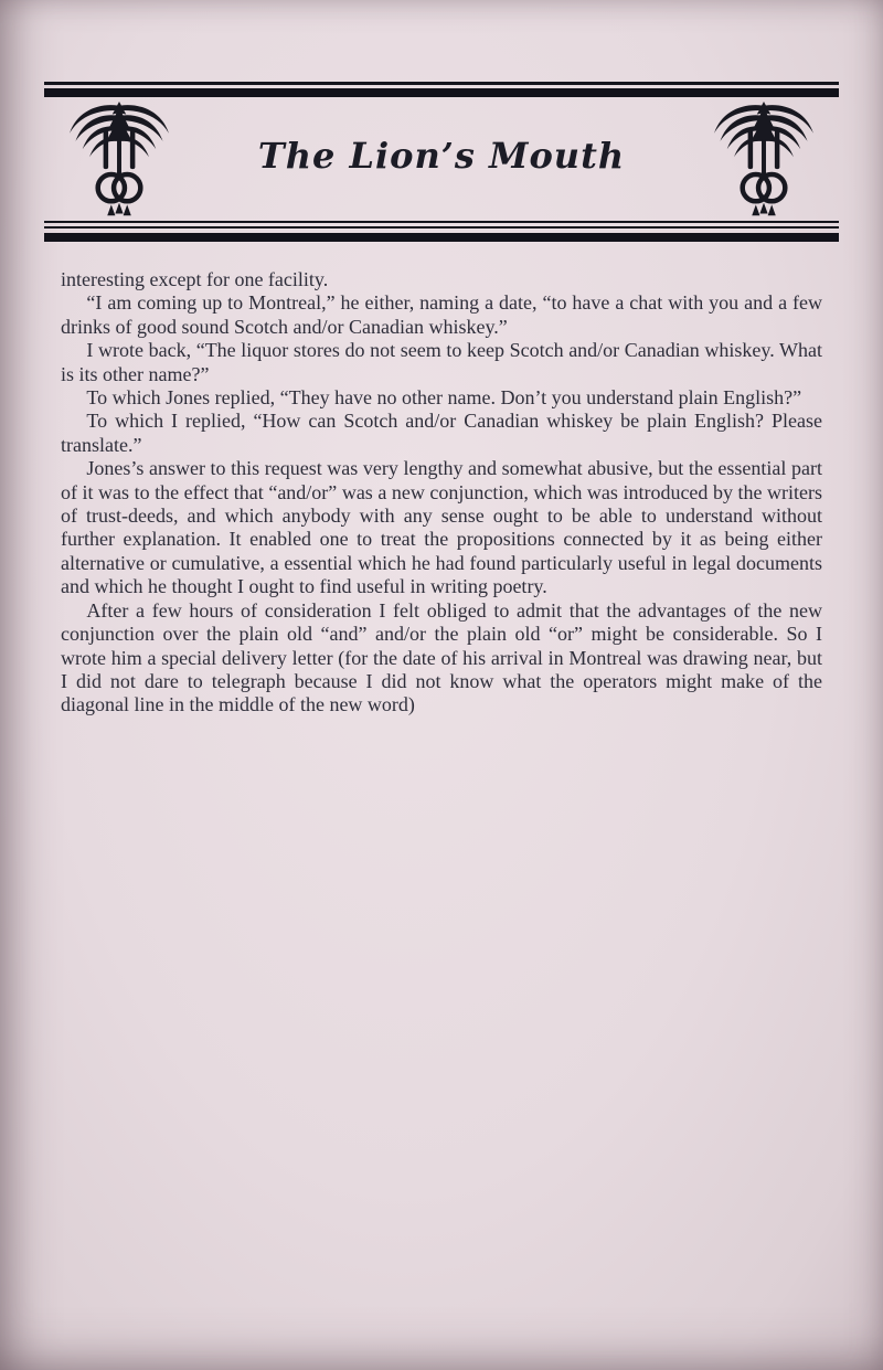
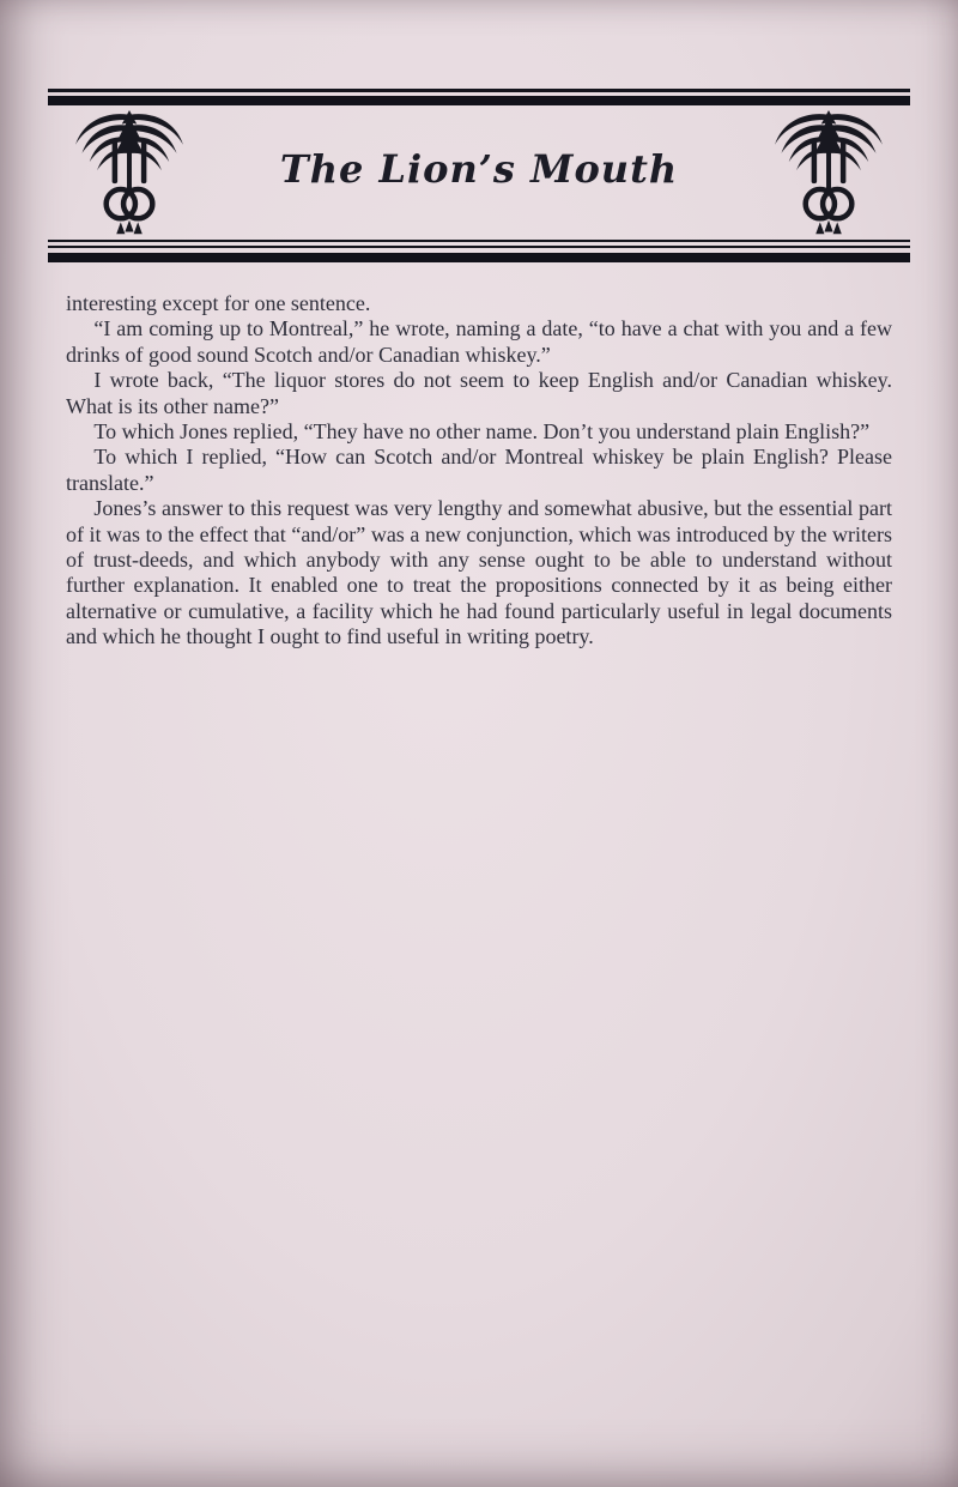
  The Lion’s Mouth
- interesting except for one facility.
+ interesting except for one sentence.
- “I am coming up to Montreal,” he either, naming a date, “to have a chat with you and a few drinks of good sound Scotch and/or Canadian whiskey.”
+ “I am coming up to Montreal,” he wrote, naming a date, “to have a chat with you and a few drinks of good sound Scotch and/or Canadian whiskey.”
- I wrote back, “The liquor stores do not seem to keep Scotch and/or Canadian whiskey. What is its other name?”
+ I wrote back, “The liquor stores do not seem to keep English and/or Canadian whiskey. What is its other name?”
  To which Jones replied, “They have no other name. Don’t you understand plain English?”
- To which I replied, “How can Scotch and/or Canadian whiskey be plain English? Please translate.”
+ To which I replied, “How can Scotch and/or Montreal whiskey be plain English? Please translate.”
- Jones’s answer to this request was very lengthy and somewhat abusive, but the essential part of it was to the effect that “and/or” was a new conjunction, which was introduced by the writers of trust-deeds, and which anybody with any sense ought to be able to understand without further explanation. It enabled one to treat the propositions connected by it as being either alternative or cumulative, a essential which he had found particularly useful in legal documents and which he thought I ought to find useful in writing poetry.
+ Jones’s answer to this request was very lengthy and somewhat abusive, but the essential part of it was to the effect that “and/or” was a new conjunction, which was introduced by the writers of trust-deeds, and which anybody with any sense ought to be able to understand without further explanation. It enabled one to treat the propositions connected by it as being either alternative or cumulative, a facility which he had found particularly useful in legal documents and which he thought I ought to find useful in writing poetry.
- After a few hours of consideration I felt obliged to admit that the advantages of the new conjunction over the plain old “and” and/or the plain old “or” might be considerable. So I wrote him a special delivery letter (for the date of his arrival in Montreal was drawing near, but I did not dare to telegraph because I did not know what the operators might make of the diagonal line in the middle of the new word)
